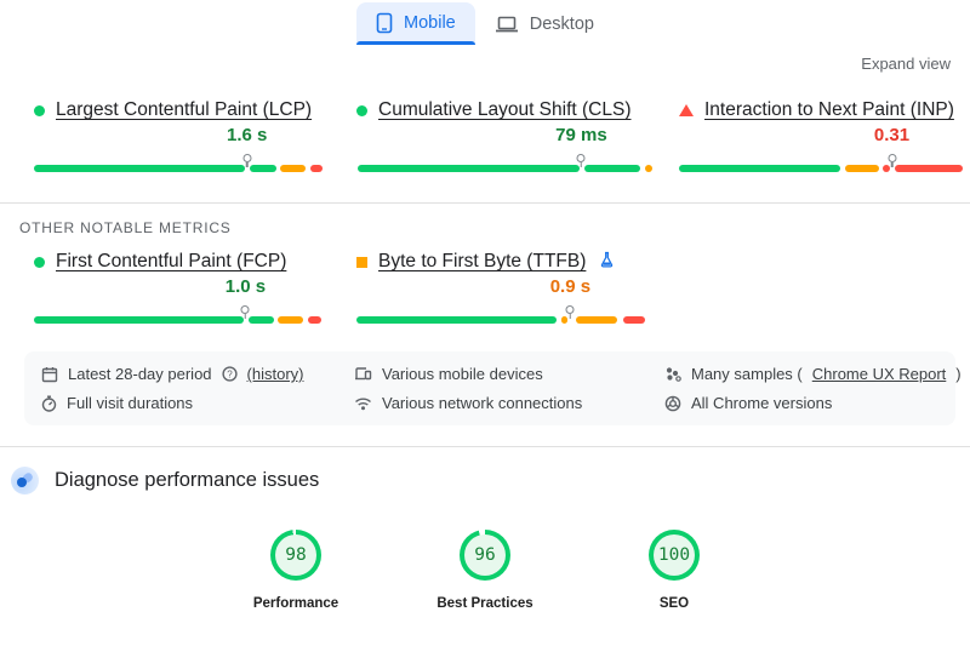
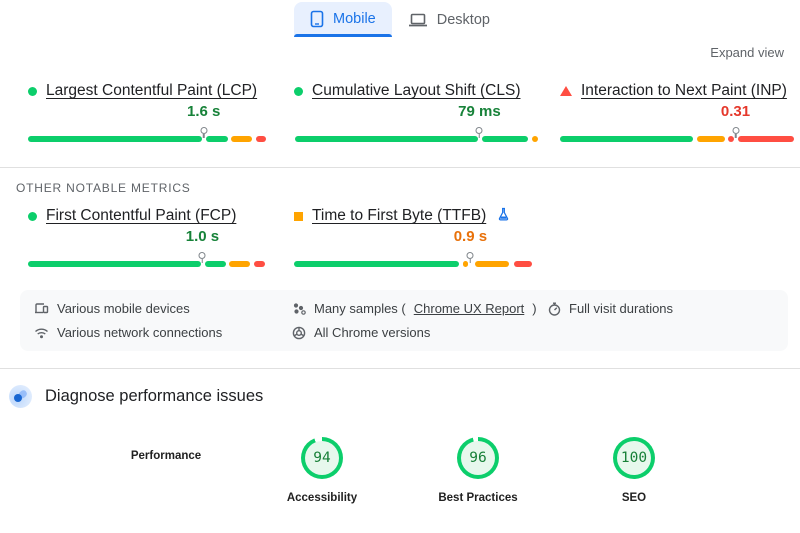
  Mobile
  Desktop
  Expand view
  Largest Contentful Paint (LCP)
  1.6 s
  Cumulative Layout Shift (CLS)
  79 ms
  Interaction to Next Paint (INP)
  0.31
  OTHER NOTABLE METRICS
  First Contentful Paint (FCP)
  1.0 s
- Byte to First Byte (TTFB)
+ Time to First Byte (TTFB)
  0.9 s
- Latest 28-day period
- ?
- (history)
  Various mobile devices
  Many samples (
  Chrome UX Report
  )
  Full visit durations
  Various network connections
  All Chrome versions
  Diagnose performance issues
- 98
  Performance
+ 94
+ Accessibility
  96
  Best Practices
  100
  SEO
